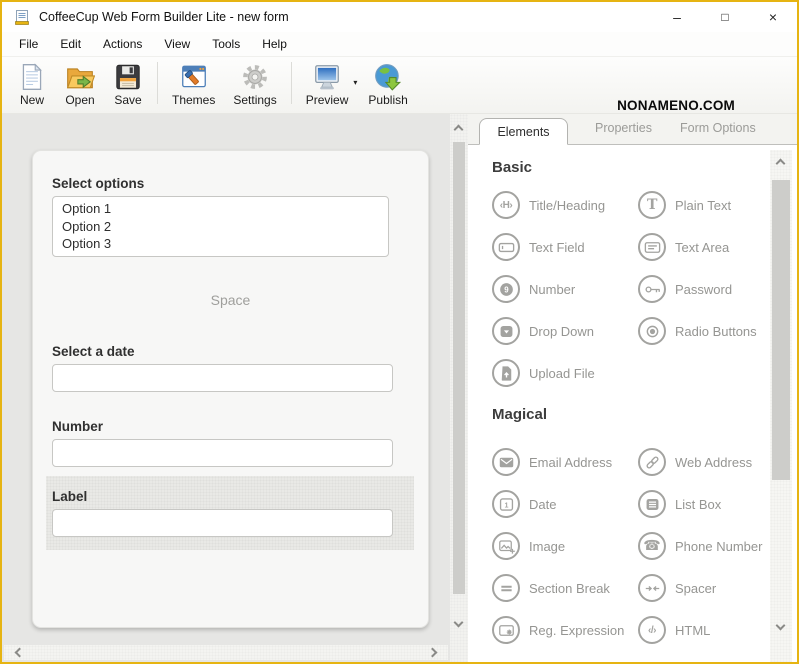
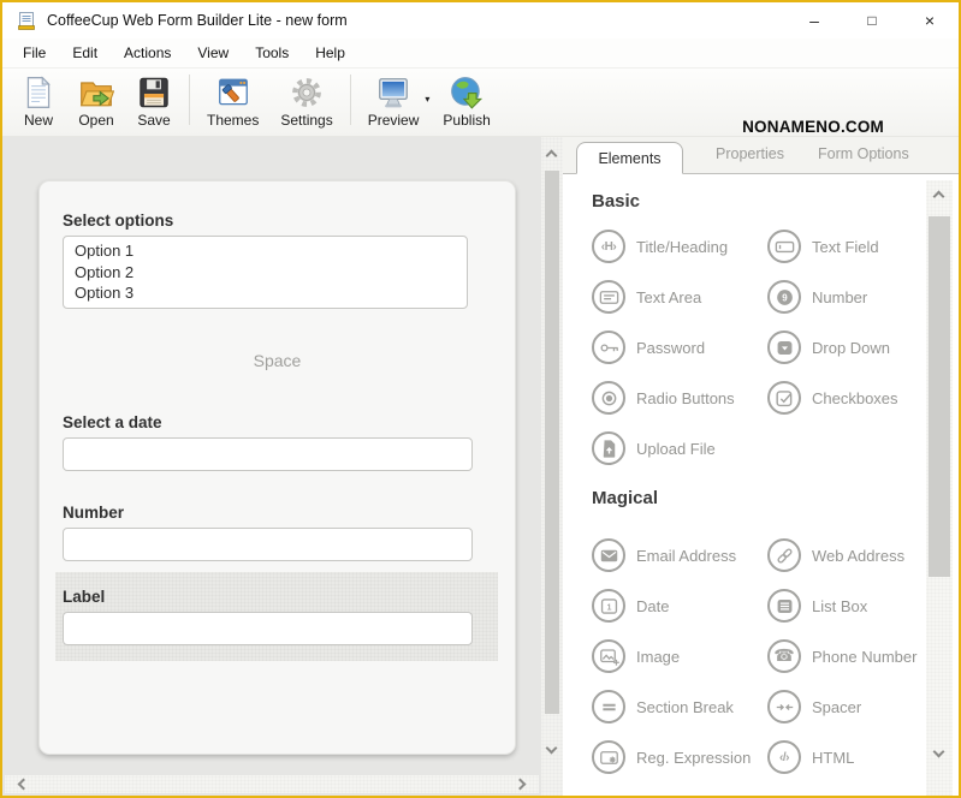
  CoffeeCup Web Form Builder Lite - new form
  –
  □
  ×
  File
  Edit
  Actions
  View
  Tools
  Help
  New
  Open
  Save
  Themes
  Settings
  Preview
  ▾
  Publish
  NONAMENO.COM
  Select options
  Option 1
  Option 2
  Option 3
  Space
  Select a date
  Number
  Label
  Elements
  Properties
  Form Options
  Basic
  ‹H›
  Title/Heading
- T
- Plain Text
  Text Field
  Text Area
  9
  Number
  Password
  Drop Down
  Radio Buttons
+ Checkboxes
  Upload File
  Magical
  Email Address
  Web Address
  1
  Date
  List Box
  Image
  ☎
  Phone Number
  Section Break
  Spacer
  Reg. Expression
  ‹/›
  HTML
